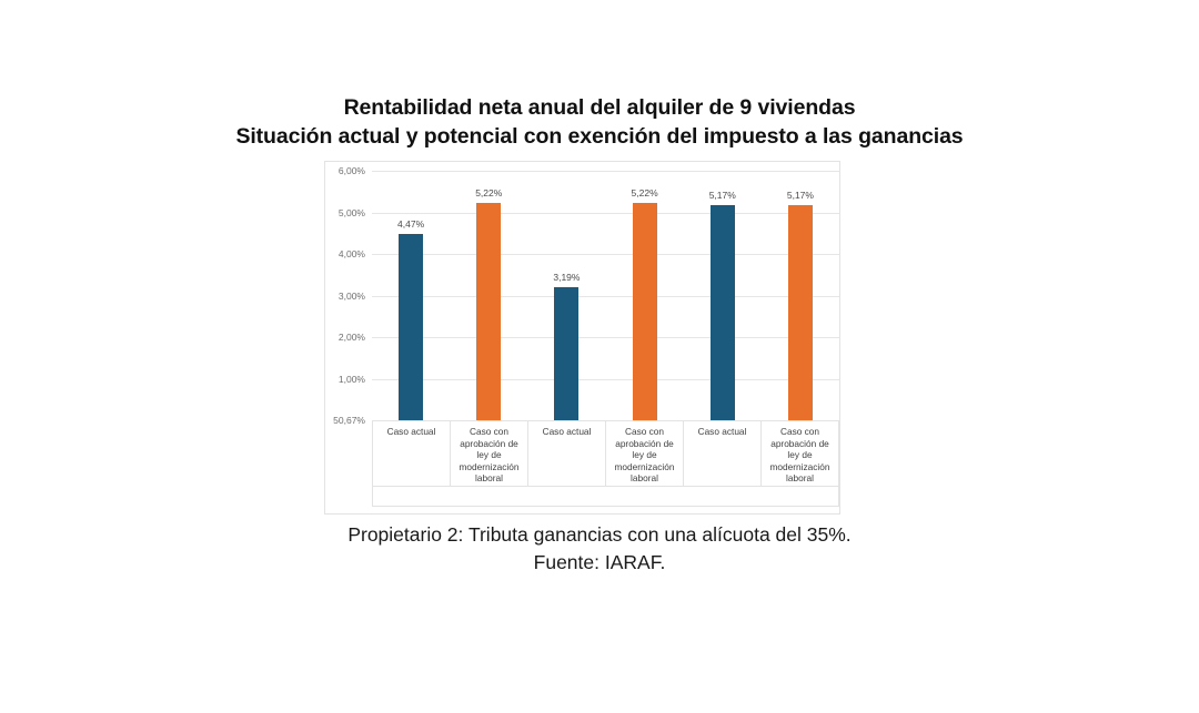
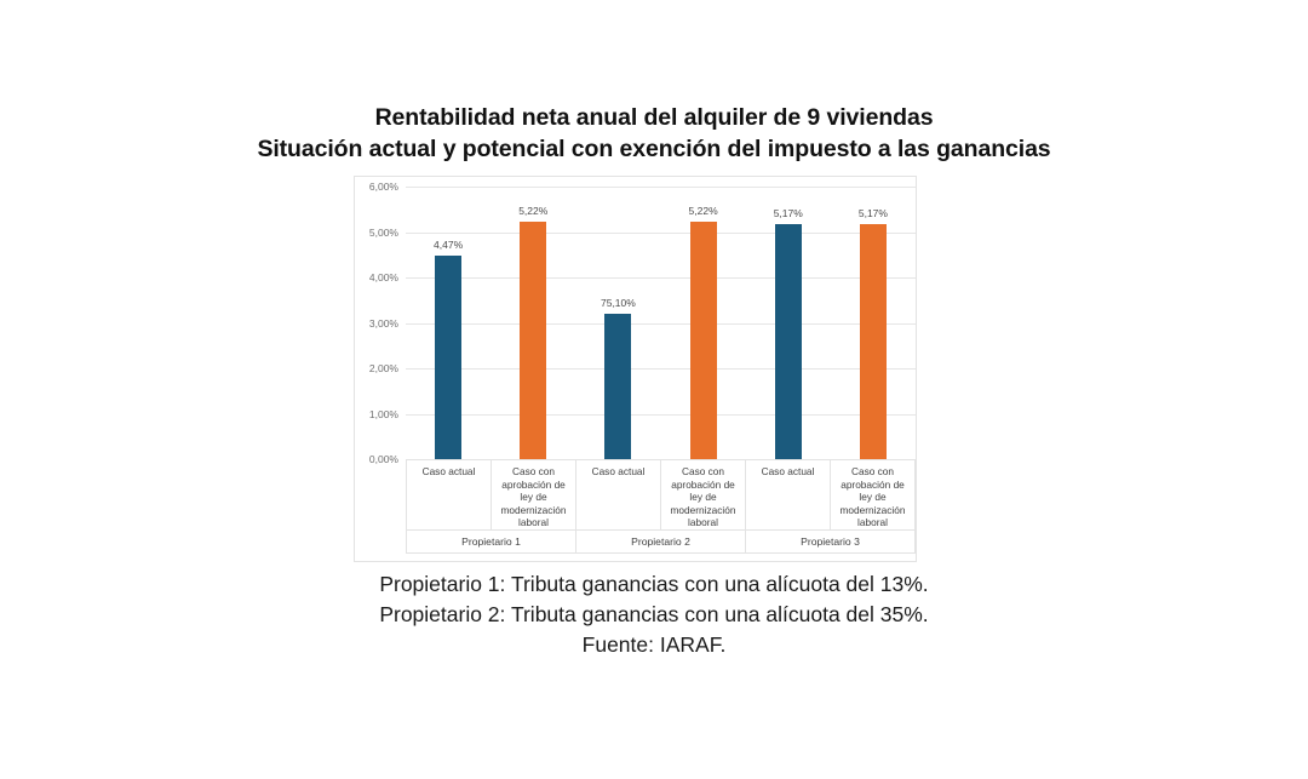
  Rentabilidad neta anual del alquiler de 9 viviendas
  Situación actual y potencial con exención del impuesto a las ganancias
- 50,67%
+ 0,00%
  1,00%
  2,00%
  3,00%
  4,00%
  5,00%
  6,00%
  4,47%
  5,22%
- 3,19%
+ 75,10%
  5,22%
  5,17%
  5,17%
  Caso actual
  Caso con aprobación de ley de modernización laboral
  Caso actual
  Caso con aprobación de ley de modernización laboral
  Caso actual
  Caso con aprobación de ley de modernización laboral
+ Propietario 1
+ Propietario 2
+ Propietario 3
+ Propietario 1: Tributa ganancias con una alícuota del 13%.
  Propietario 2: Tributa ganancias con una alícuota del 35%.
  Fuente: IARAF.
